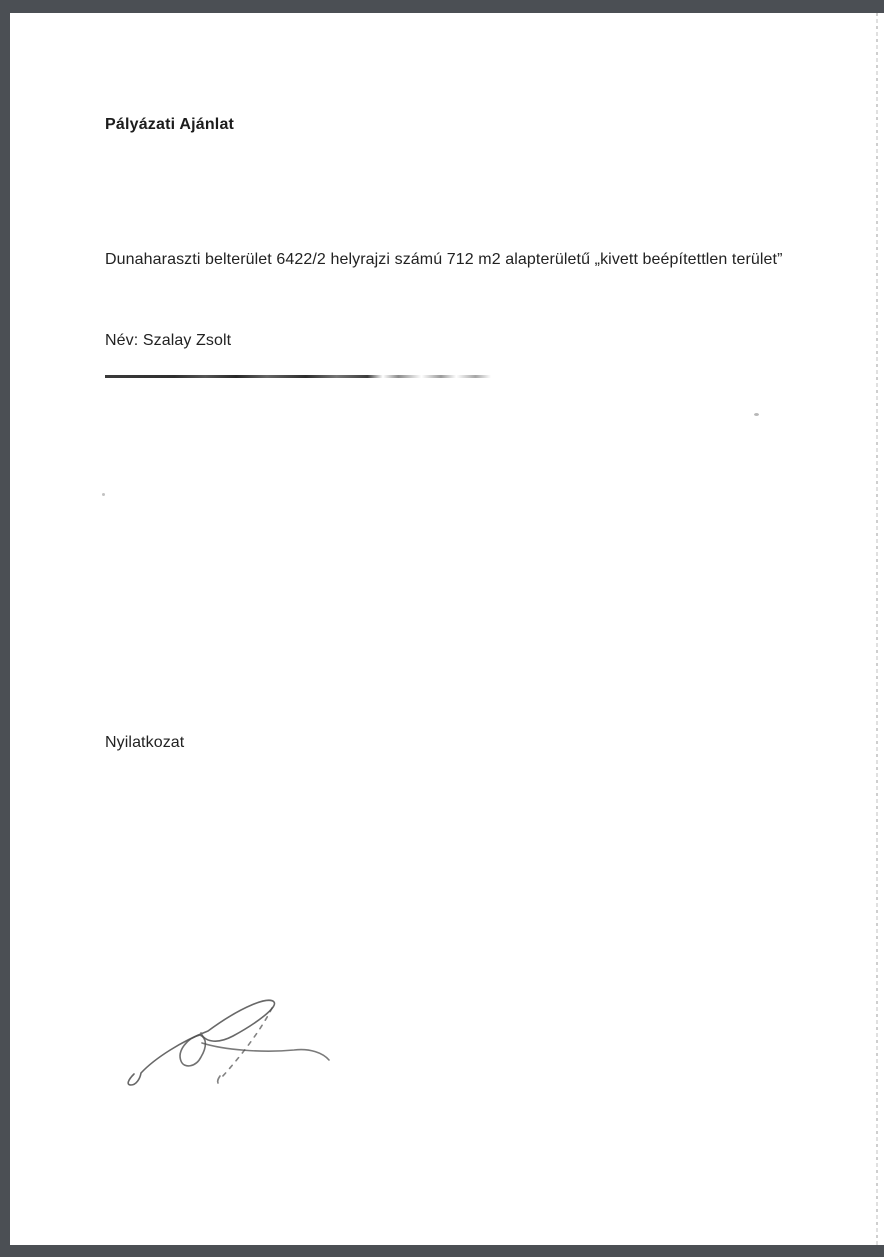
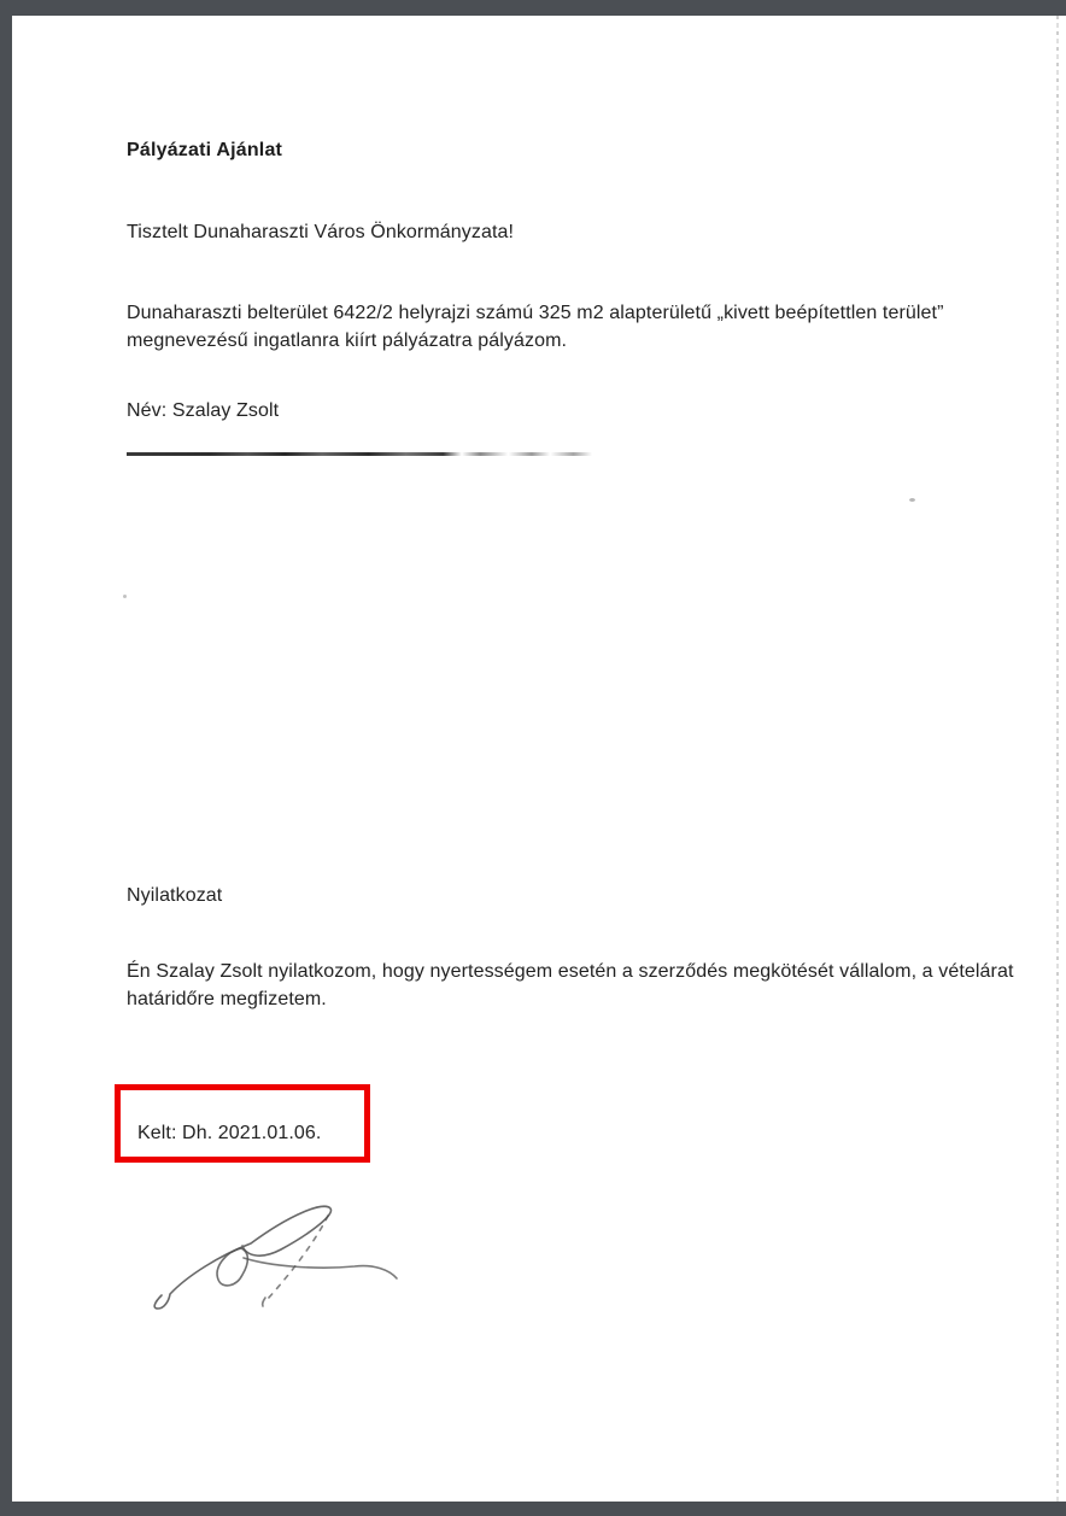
  Pályázati Ajánlat
+ Tisztelt Dunaharaszti Város Önkormányzata!
- Dunaharaszti belterület 6422/2 helyrajzi számú 712 m2 alapterületű „kivett beépítettlen terület”
+ Dunaharaszti belterület 6422/2 helyrajzi számú 325 m2 alapterületű „kivett beépítettlen terület”
+ megnevezésű ingatlanra kiírt pályázatra pályázom.
  Név: Szalay Zsolt
  Nyilatkozat
+ Én Szalay Zsolt nyilatkozom, hogy nyertességem esetén a szerződés megkötését vállalom, a vételárat
+ határidőre megfizetem.
+ Kelt: Dh. 2021.01.06.
